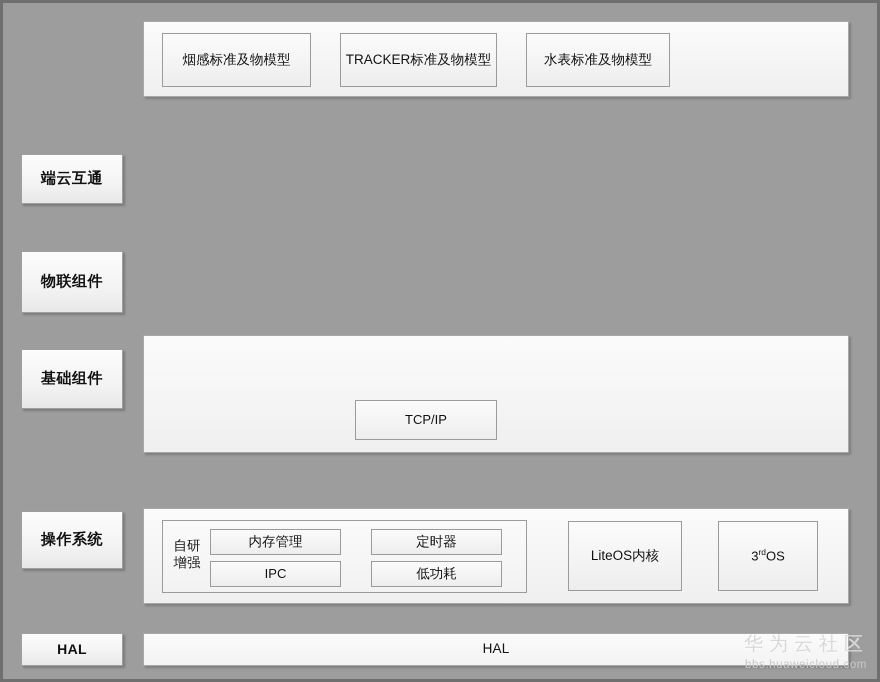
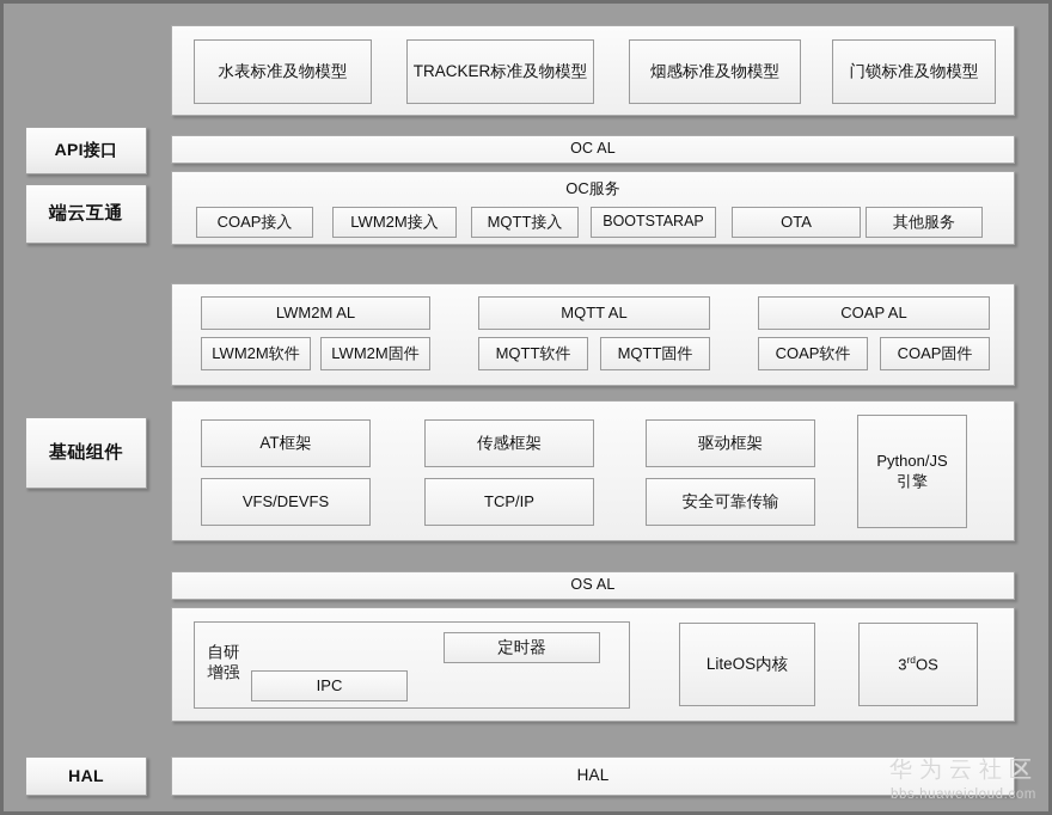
+ API接口
  端云互通
- 物联组件
  基础组件
- 操作系统
  HAL
- 烟感标准及物模型
+ 水表标准及物模型
  TRACKER标准及物模型
- 水表标准及物模型
+ 烟感标准及物模型
+ 门锁标准及物模型
+ OC AL
+ OC服务
+ COAP接入
+ LWM2M接入
+ MQTT接入
+ BOOTSTARAP
+ OTA
+ 其他服务
+ LWM2M AL
+ LWM2M软件
+ LWM2M固件
+ MQTT AL
+ MQTT软件
+ MQTT固件
+ COAP AL
+ COAP软件
+ COAP固件
+ AT框架
+ VFS/DEVFS
+ 传感框架
  TCP/IP
+ 驱动框架
+ 安全可靠传输
+ Python/JS
+ 引擎
+ OS AL
  自研
  增强
- 内存管理
  定时器
  IPC
- 低功耗
  LiteOS内核
  3rdOS
  HAL
  华为云社区
  bbs.huaweicloud.com
